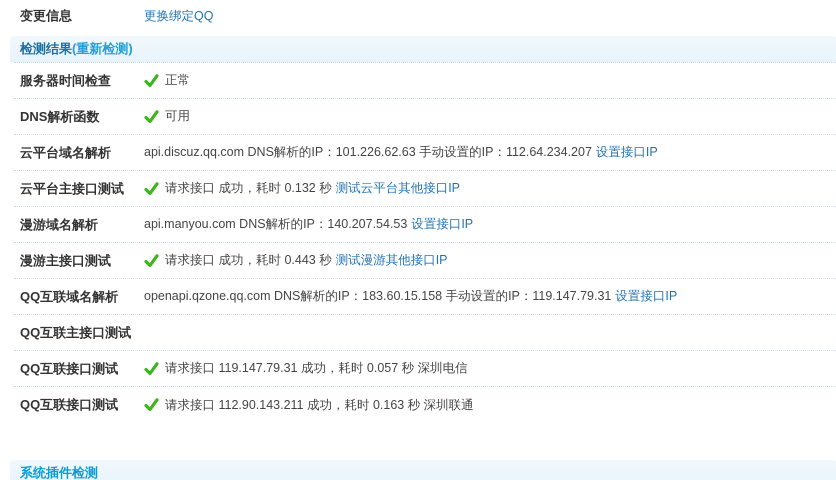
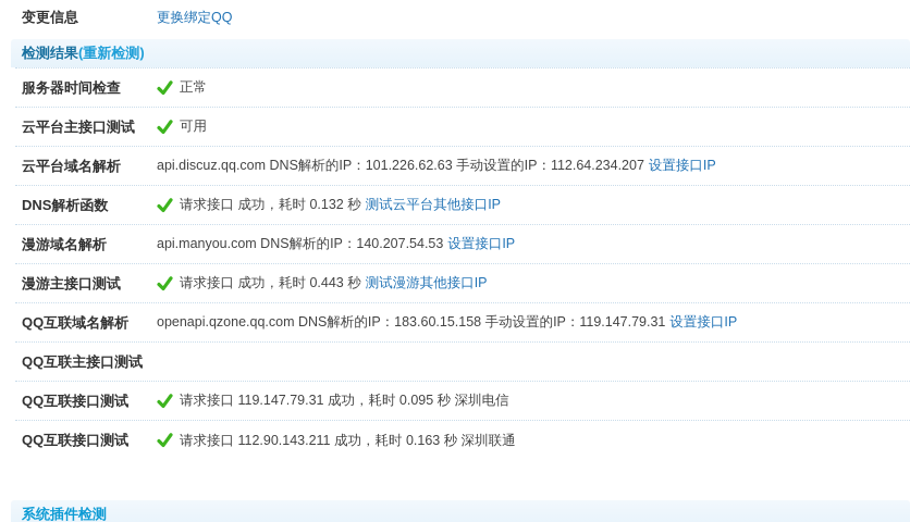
  变更信息
  更换绑定QQ
  检测结果
  (重新检测)
  服务器时间检查
  正常
- DNS解析函数
+ 云平台主接口测试
  可用
  云平台域名解析
  api.discuz.qq.com DNS解析的IP：101.226.62.63 手动设置的IP：112.64.234.207
  设置接口IP
- 云平台主接口测试
+ DNS解析函数
  请求接口 成功，耗时 0.132 秒
  测试云平台其他接口IP
  漫游域名解析
  api.manyou.com DNS解析的IP：140.207.54.53
  设置接口IP
  漫游主接口测试
  请求接口 成功，耗时 0.443 秒
  测试漫游其他接口IP
  QQ互联域名解析
  openapi.qzone.qq.com DNS解析的IP：183.60.15.158 手动设置的IP：119.147.79.31
  设置接口IP
  QQ互联主接口测试
  QQ互联接口测试
- 请求接口 119.147.79.31 成功，耗时 0.057 秒 深圳电信
+ 请求接口 119.147.79.31 成功，耗时 0.095 秒 深圳电信
  QQ互联接口测试
  请求接口 112.90.143.211 成功，耗时 0.163 秒 深圳联通
  系统插件检测
